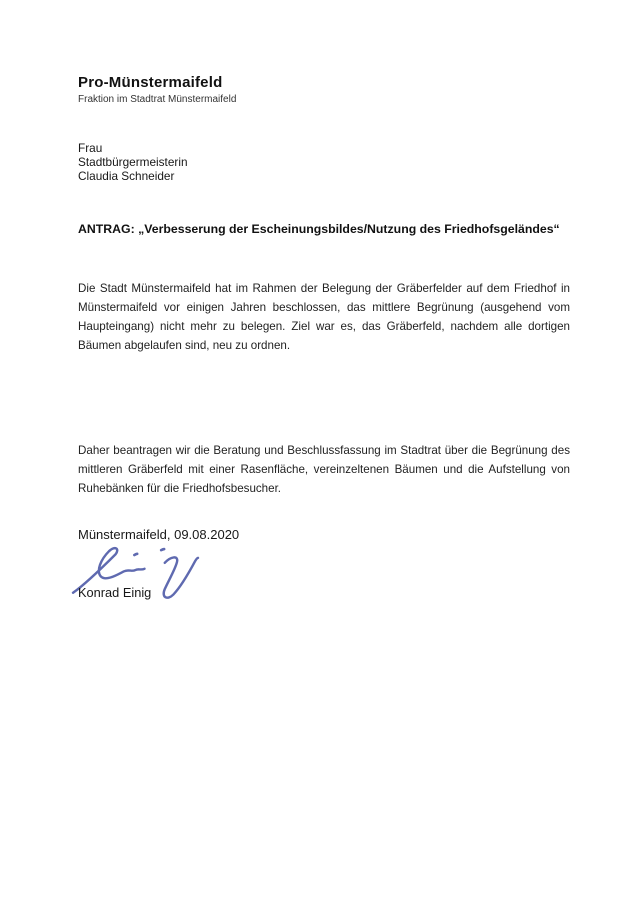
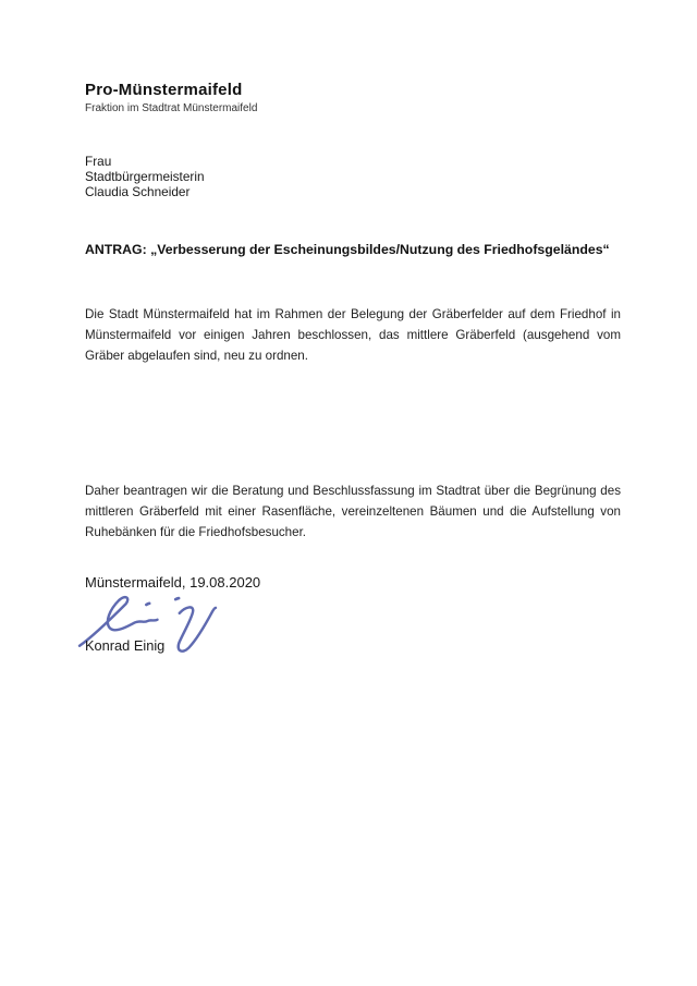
  Pro-Münstermaifeld
  Fraktion im Stadtrat Münstermaifeld
  Frau
  Stadtbürgermeisterin
  Claudia Schneider
  ANTRAG: „Verbesserung der Escheinungsbildes/Nutzung des Friedhofsgeländes“
  Die Stadt Münstermaifeld hat im Rahmen der Belegung der Gräberfelder auf dem Friedhof in
- Münstermaifeld vor einigen Jahren beschlossen, das mittlere Begrünung (ausgehend vom
+ Münstermaifeld vor einigen Jahren beschlossen, das mittlere Gräberfeld (ausgehend vom
- Haupteingang) nicht mehr zu belegen. Ziel war es, das Gräberfeld, nachdem alle dortigen
- Bäumen abgelaufen sind, neu zu ordnen.
+ Gräber abgelaufen sind, neu zu ordnen.
  Daher beantragen wir die Beratung und Beschlussfassung im Stadtrat über die Begrünung des
  mittleren Gräberfeld mit einer Rasenfläche, vereinzeltenen Bäumen und die Aufstellung von
  Ruhebänken für die Friedhofsbesucher.
- Münstermaifeld, 09.08.2020
+ Münstermaifeld, 19.08.2020
  Konrad Einig
